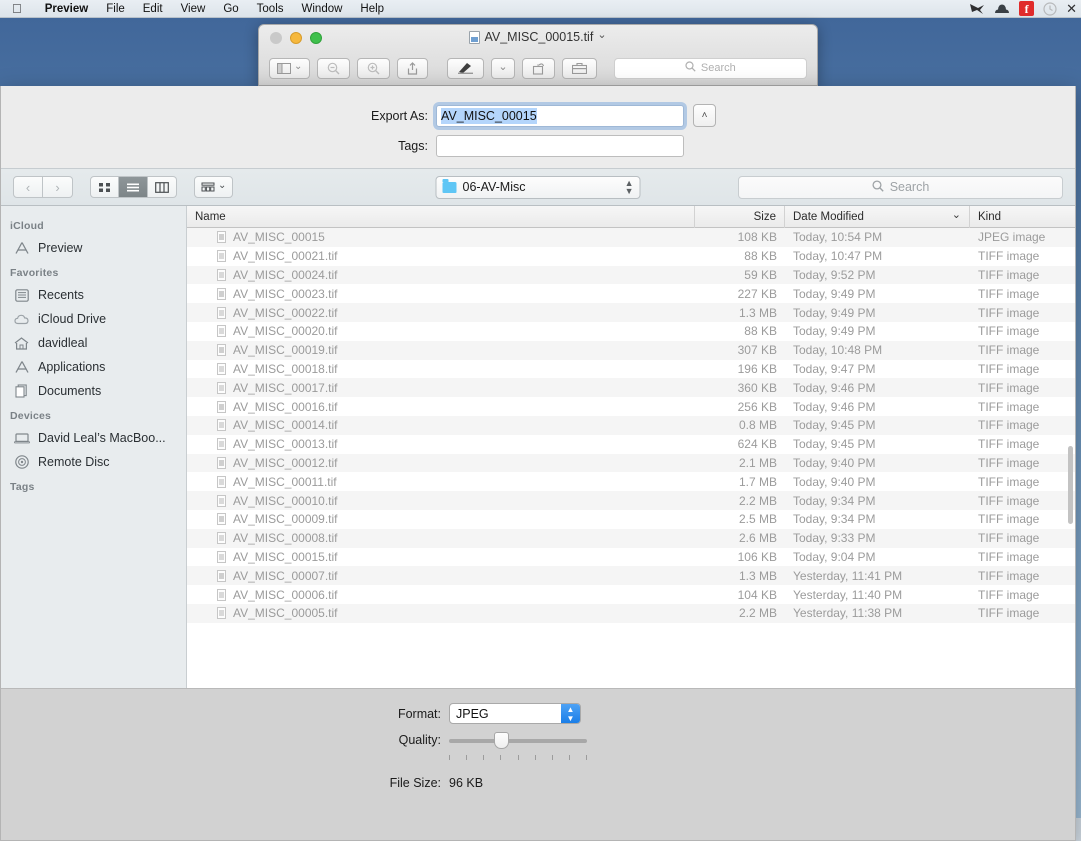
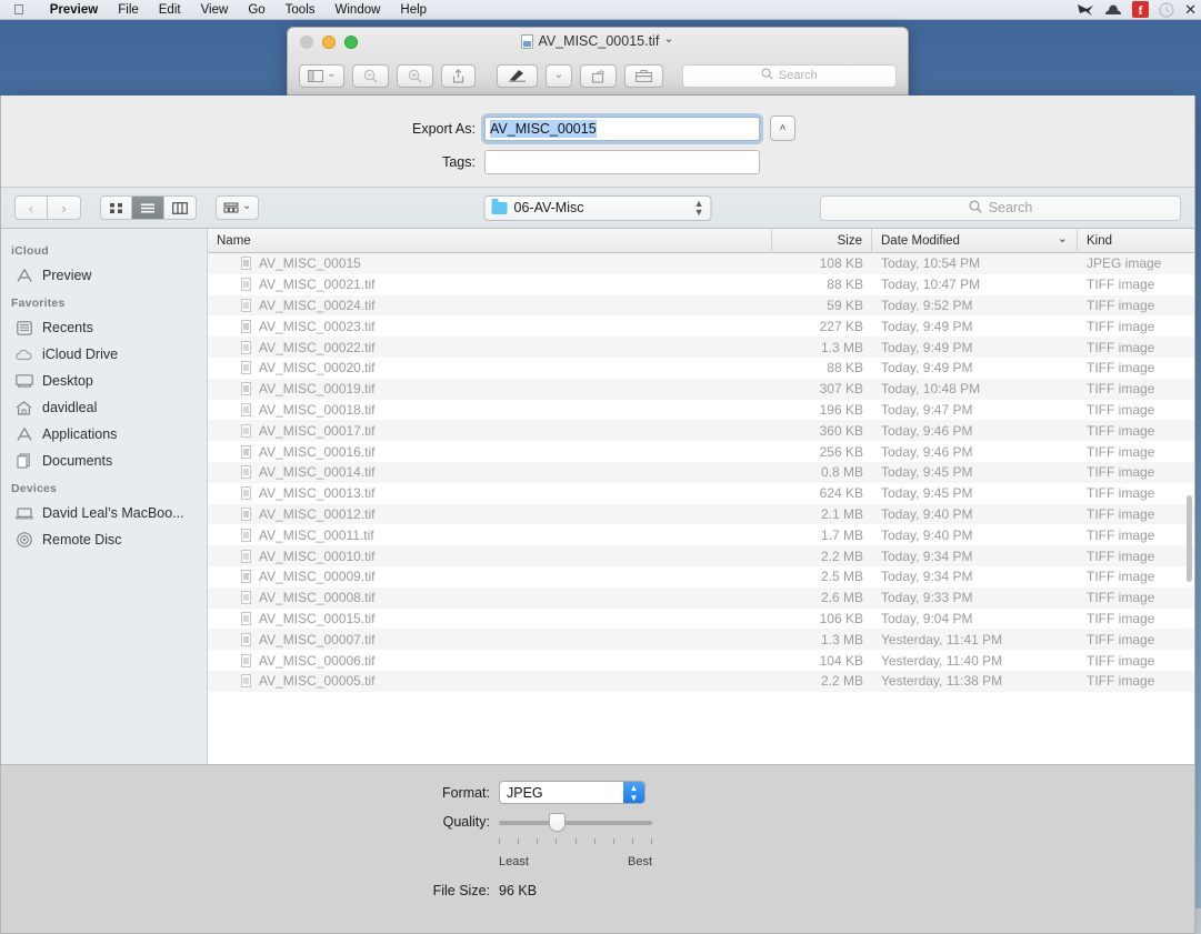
  
  Preview
  File
  Edit
  View
  Go
  Tools
  Window
  Help
  f
  ✕
  AV_MISC_00015.tif
  ⌄
  ⌄
  ⌄
  Search
  Export As:
  AV_MISC_00015
  ˄
  Tags:
  ‹
  ›
  ⌄
  06-AV-Misc
  ▲
  ▼
  Search
  iCloud
  Preview
  Favorites
  Recents
  iCloud Drive
+ Desktop
  davidleal
  Applications
  Documents
  Devices
  David Leal’s MacBoo...
  Remote Disc
- Tags
  Name
  Size
  Date Modified
  ⌄
  Kind
  AV_MISC_00015
  108 KB
  Today, 10:54 PM
  JPEG image
  AV_MISC_00021.tif
  88 KB
  Today, 10:47 PM
  TIFF image
  AV_MISC_00024.tif
  59 KB
  Today, 9:52 PM
  TIFF image
  AV_MISC_00023.tif
  227 KB
  Today, 9:49 PM
  TIFF image
  AV_MISC_00022.tif
  1.3 MB
  Today, 9:49 PM
  TIFF image
  AV_MISC_00020.tif
  88 KB
  Today, 9:49 PM
  TIFF image
  AV_MISC_00019.tif
  307 KB
  Today, 10:48 PM
  TIFF image
  AV_MISC_00018.tif
  196 KB
  Today, 9:47 PM
  TIFF image
  AV_MISC_00017.tif
  360 KB
  Today, 9:46 PM
  TIFF image
  AV_MISC_00016.tif
  256 KB
  Today, 9:46 PM
  TIFF image
  AV_MISC_00014.tif
  0.8 MB
  Today, 9:45 PM
  TIFF image
  AV_MISC_00013.tif
  624 KB
  Today, 9:45 PM
  TIFF image
  AV_MISC_00012.tif
  2.1 MB
  Today, 9:40 PM
  TIFF image
  AV_MISC_00011.tif
  1.7 MB
  Today, 9:40 PM
  TIFF image
  AV_MISC_00010.tif
  2.2 MB
  Today, 9:34 PM
  TIFF image
  AV_MISC_00009.tif
  2.5 MB
  Today, 9:34 PM
  TIFF image
  AV_MISC_00008.tif
  2.6 MB
  Today, 9:33 PM
  TIFF image
  AV_MISC_00015.tif
  106 KB
  Today, 9:04 PM
  TIFF image
  AV_MISC_00007.tif
  1.3 MB
  Yesterday, 11:41 PM
  TIFF image
  AV_MISC_00006.tif
  104 KB
  Yesterday, 11:40 PM
  TIFF image
  AV_MISC_00005.tif
  2.2 MB
  Yesterday, 11:38 PM
  TIFF image
  Format:
  JPEG
  ▲
  ▼
  Quality:
+ Least
+ Best
  File Size:
  96 KB
